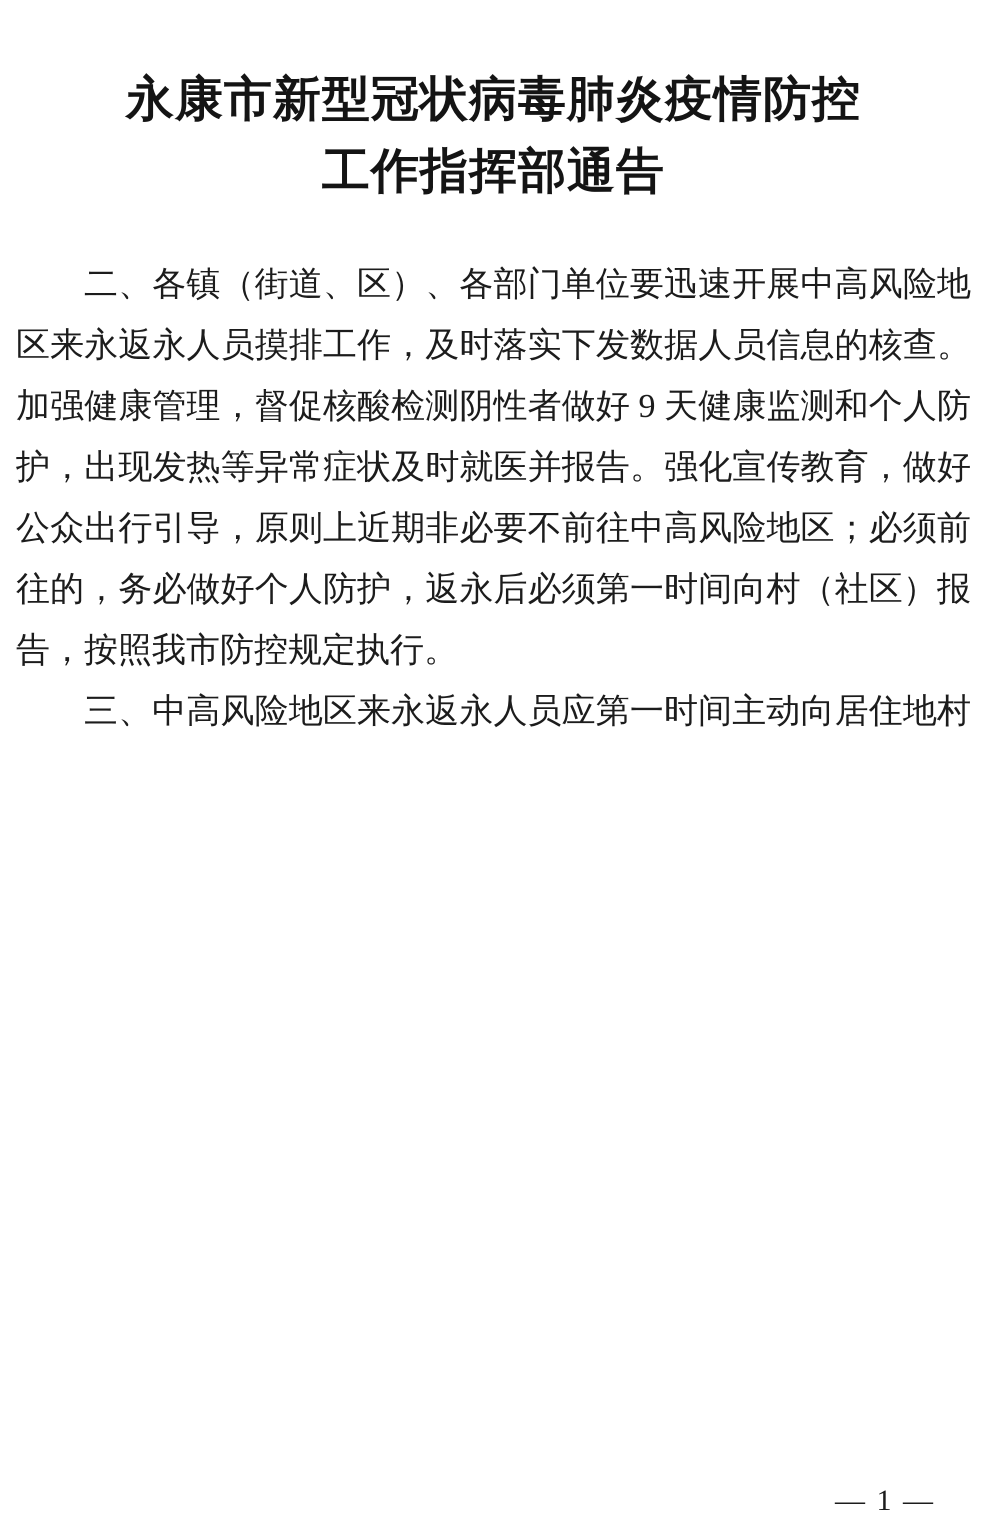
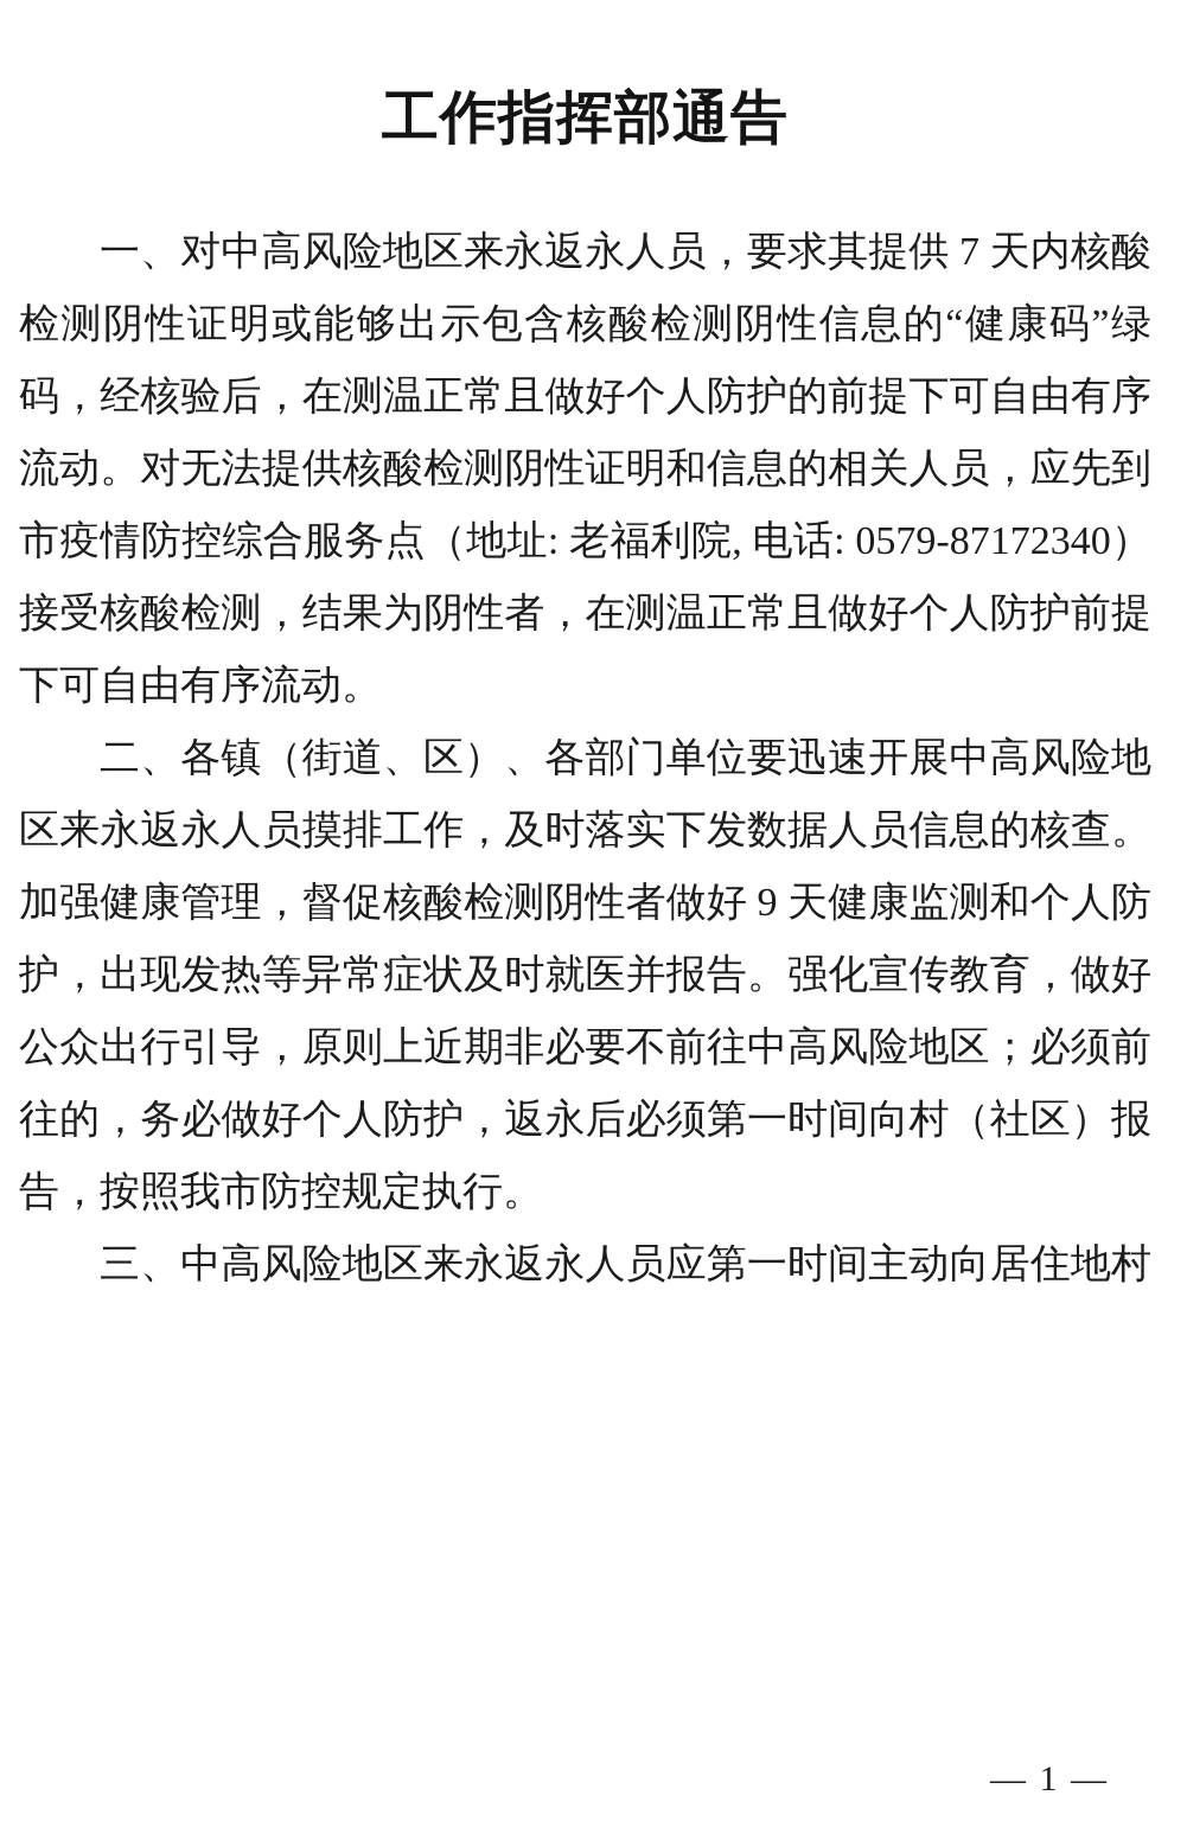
- 永康市新型冠状病毒肺炎疫情防控
  工作指挥部通告
+ 一、对中高风险地区来永返永人员，要求其提供 7 天内核酸检测阴性证明或能够出示包含核酸检测阴性信息的“健康码”绿码，经核验后，在测温正常且做好个人防护的前提下可自由有序流动。对无法提供核酸检测阴性证明和信息的相关人员，应先到市疫情防控综合服务点（地址: 老福利院, 电话: 0579-87172340）接受核酸检测，结果为阴性者，在测温正常且做好个人防护前提下可自由有序流动。
  二、各镇（街道、区）、各部门单位要迅速开展中高风险地区来永返永人员摸排工作，及时落实下发数据人员信息的核查。加强健康管理，督促核酸检测阴性者做好 9 天健康监测和个人防护，出现发热等异常症状及时就医并报告。强化宣传教育，做好公众出行引导，原则上近期非必要不前往中高风险地区；必须前往的，务必做好个人防护，返永后必须第一时间向村（社区）报告，按照我市防控规定执行。
  三、中高风险地区来永返永人员应第一时间主动向居住地村
  — 1 —
